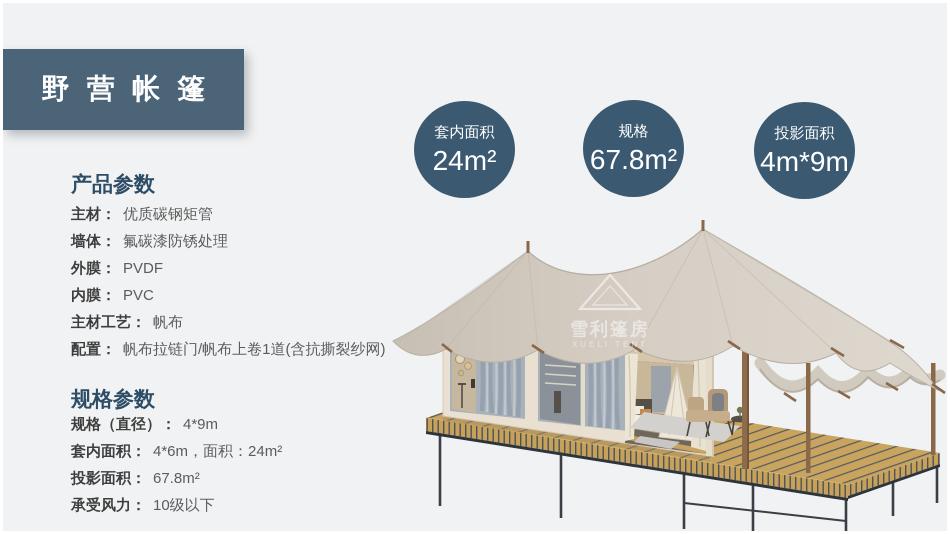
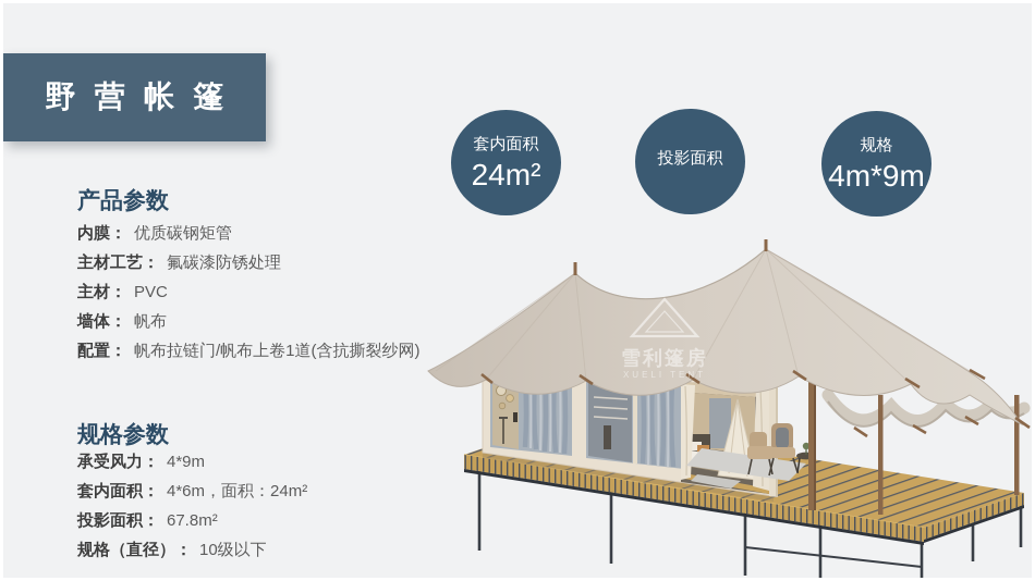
  野营帐篷
  套内面积
  24m²
- 规格
+ 投影面积
- 67.8m²
- 投影面积
+ 规格
  4m*9m
  产品参数
- 主材： 优质碳钢矩管
+ 内膜： 优质碳钢矩管
- 墙体： 氟碳漆防锈处理
+ 主材工艺： 氟碳漆防锈处理
- 外膜： PVDF
- 内膜： PVC
+ 主材： PVC
- 主材工艺： 帆布
+ 墙体： 帆布
  配置： 帆布拉链门/帆布上卷1道(含抗撕裂纱网)
  规格参数
- 规格（直径）： 4*9m
+ 承受风力： 4*9m
  套内面积： 4*6m，面积：24m²
  投影面积： 67.8m²
- 承受风力： 10级以下
+ 规格（直径）： 10级以下
  雪利篷房
  XUELI TENT
